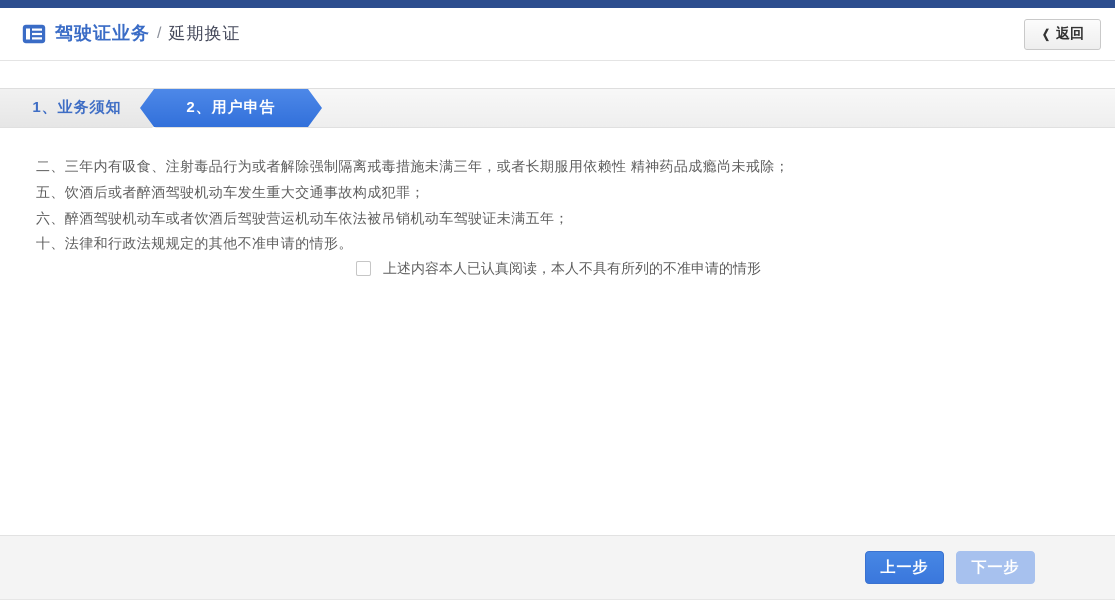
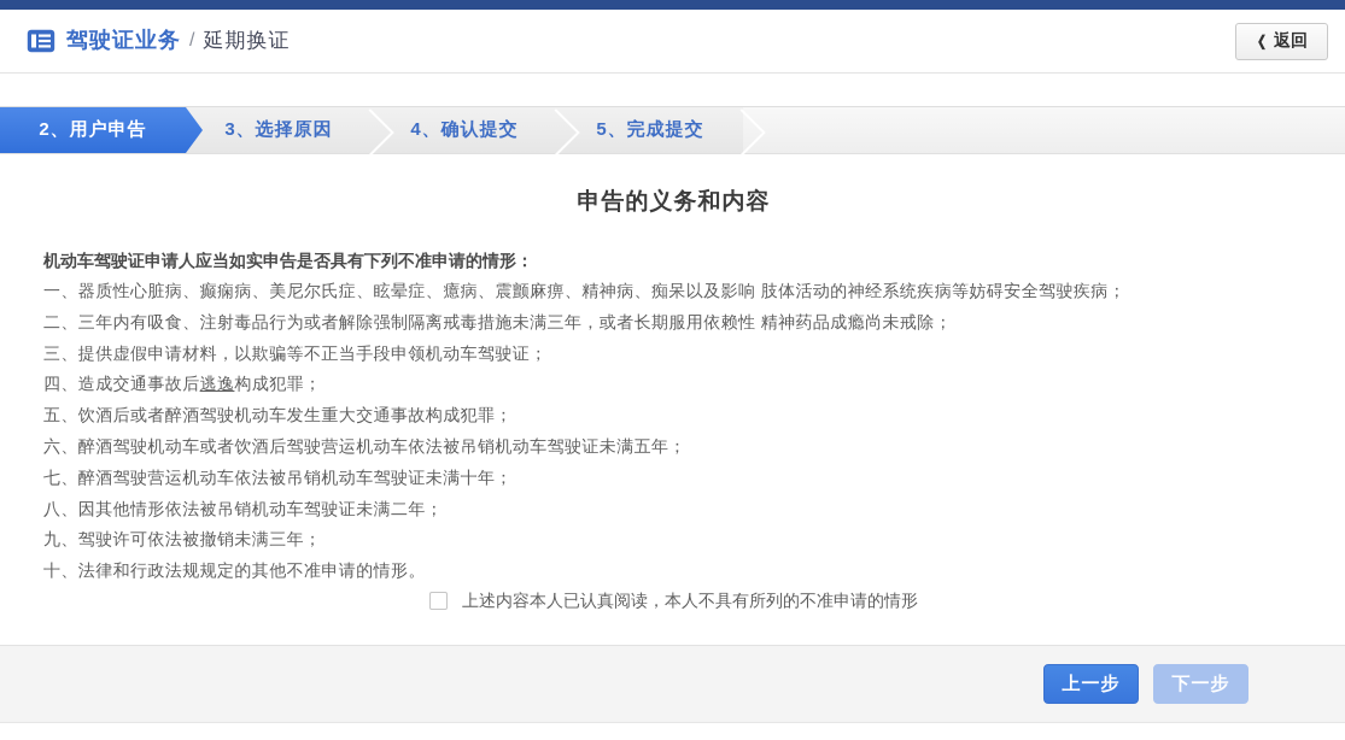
  驾驶证业务
  /
  延期换证
  ❮
  返回
- 1、业务须知
  2、用户申告
+ 3、选择原因
+ 4、确认提交
+ 5、完成提交
+ 申告的义务和内容
+ 机动车驾驶证申请人应当如实申告是否具有下列不准申请的情形：
+ 一、器质性心脏病、癫痫病、美尼尔氏症、眩晕症、癔病、震颤麻痹、精神病、痴呆以及影响 肢体活动的神经系统疾病等妨碍安全驾驶疾病；
  二、三年内有吸食、注射毒品行为或者解除强制隔离戒毒措施未满三年，或者长期服用依赖性 精神药品成瘾尚未戒除；
+ 三、提供虚假申请材料，以欺骗等不正当手段申领机动车驾驶证；
+ 四、造成交通事故后逃逸构成犯罪；
  五、饮酒后或者醉酒驾驶机动车发生重大交通事故构成犯罪；
  六、醉酒驾驶机动车或者饮酒后驾驶营运机动车依法被吊销机动车驾驶证未满五年；
+ 七、醉酒驾驶营运机动车依法被吊销机动车驾驶证未满十年；
+ 八、因其他情形依法被吊销机动车驾驶证未满二年；
+ 九、驾驶许可依法被撤销未满三年；
  十、法律和行政法规规定的其他不准申请的情形。
  上述内容本人已认真阅读，本人不具有所列的不准申请的情形
  上一步
  下一步
